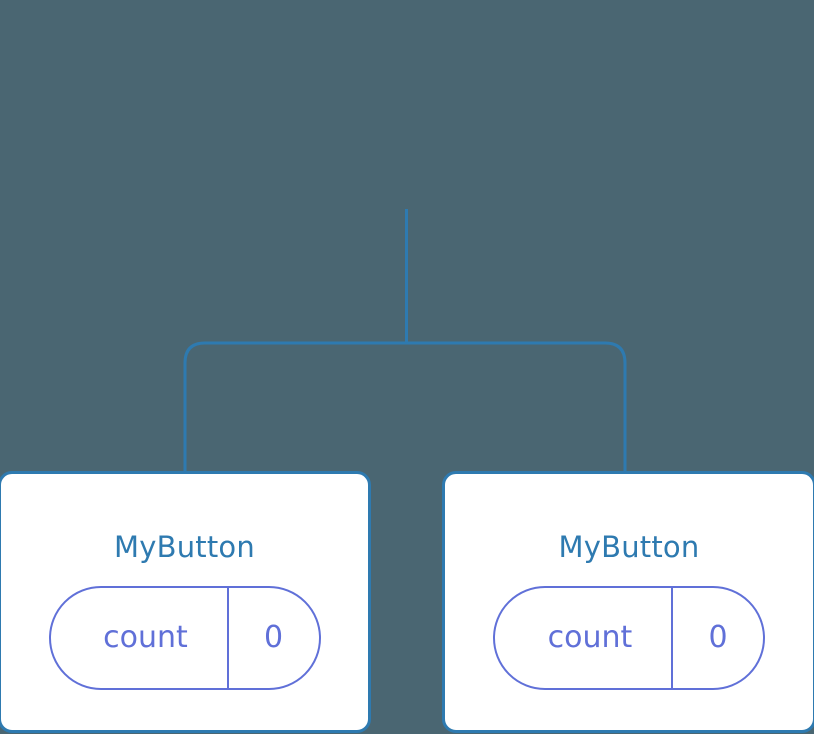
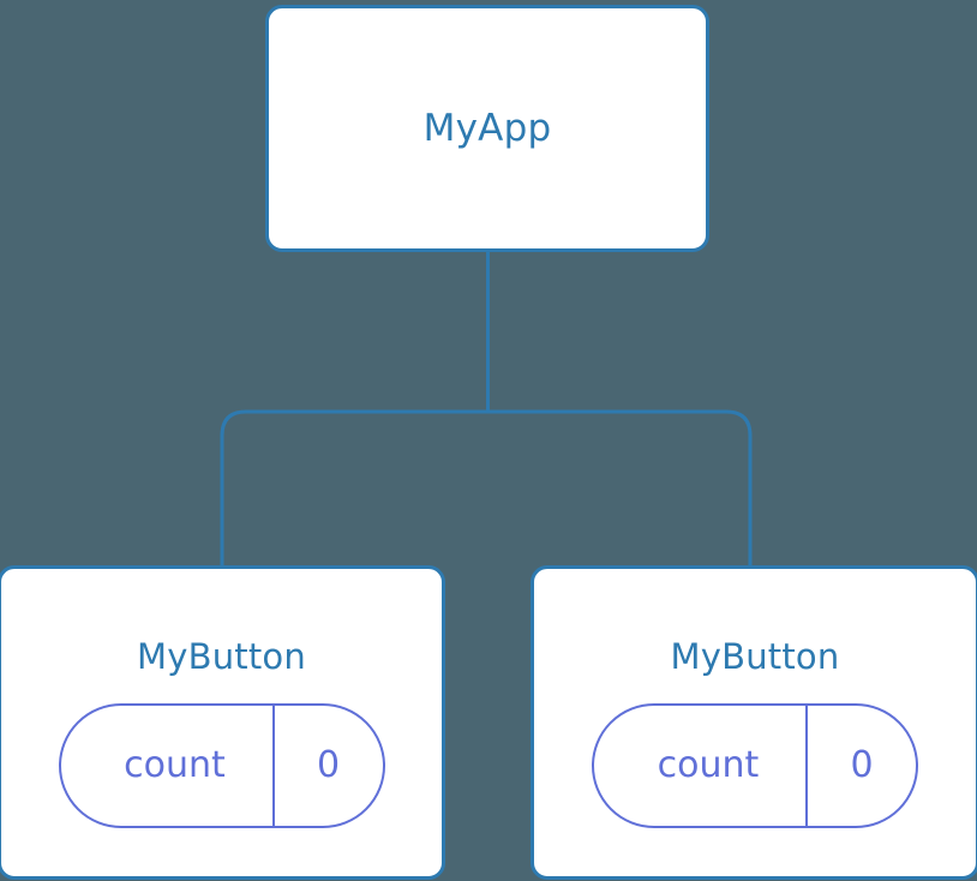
+ MyApp
  MyButton
  count
  0
  MyButton
  count
  0
